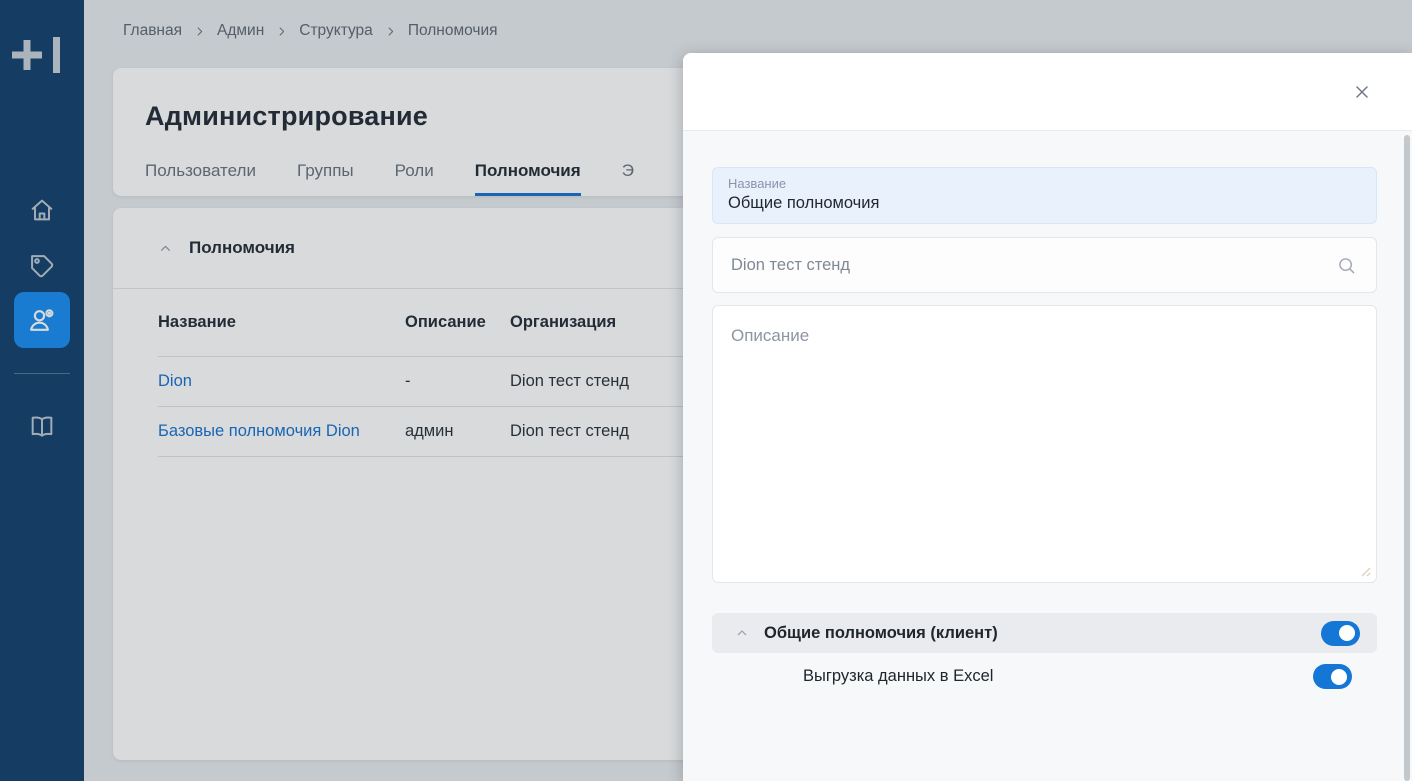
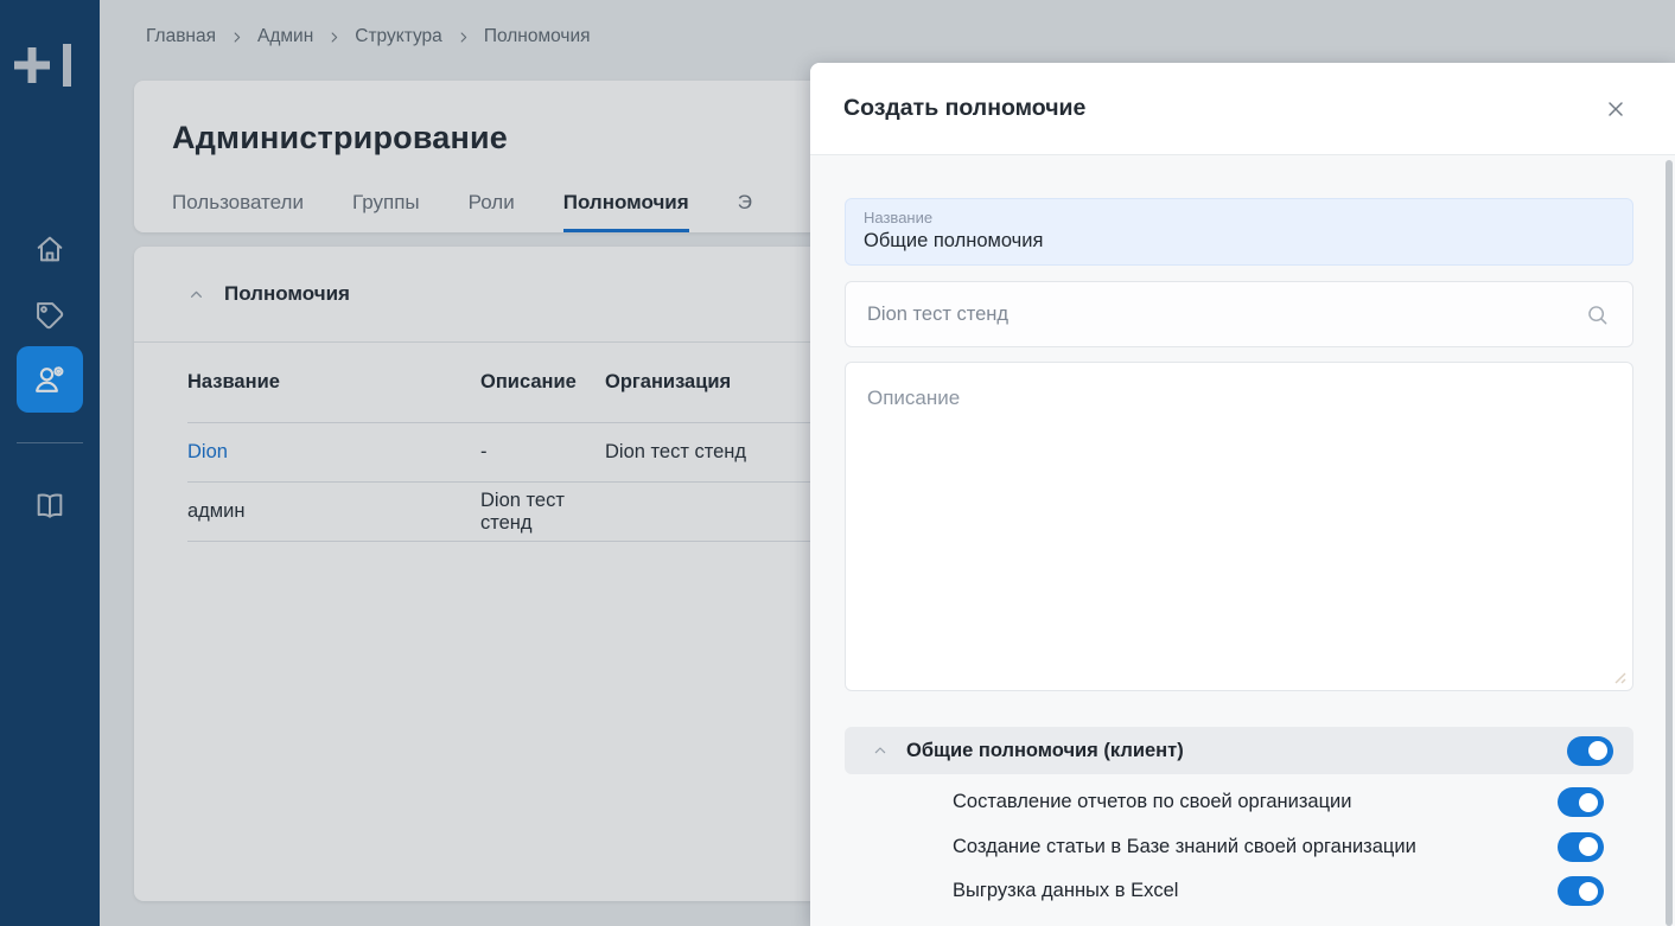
  Главная
  Админ
  Структура
  Полномочия
  Администрирование
  Пользователи
  Группы
  Роли
  Полномочия
  Э
  Полномочия
  Название
  Описание
  Организация
  Dion
  -
  Dion тест стенд
- Базовые полномочия Dion
  админ
  Dion тест стенд
+ Создать полномочие
  Название
  Общие полномочия
  Dion тест стенд
  Описание
  Общие полномочия (клиент)
+ Составление отчетов по своей организации
+ Создание статьи в Базе знаний своей организации
  Выгрузка данных в Excel
